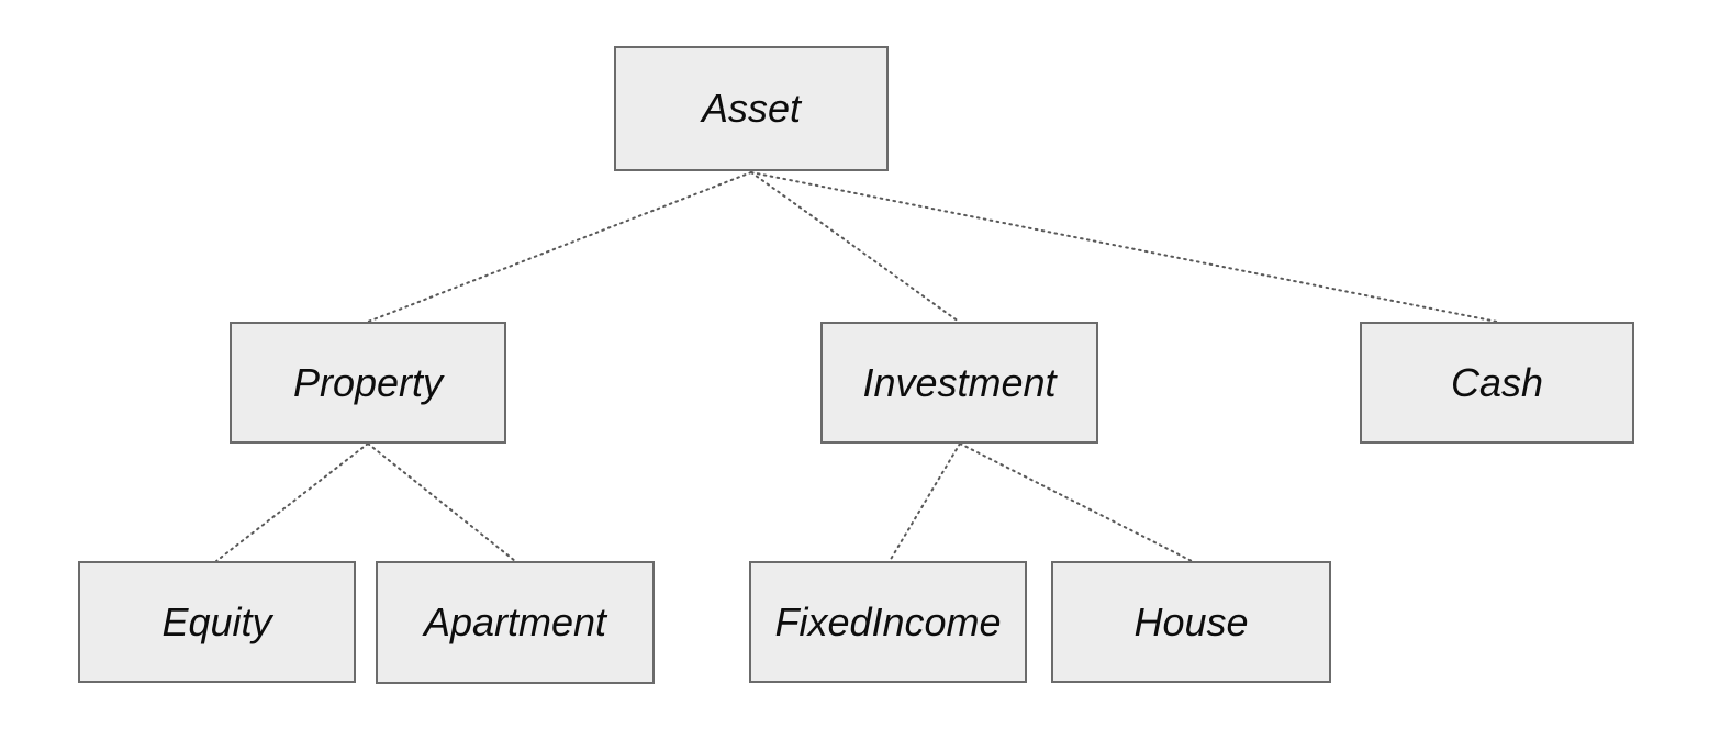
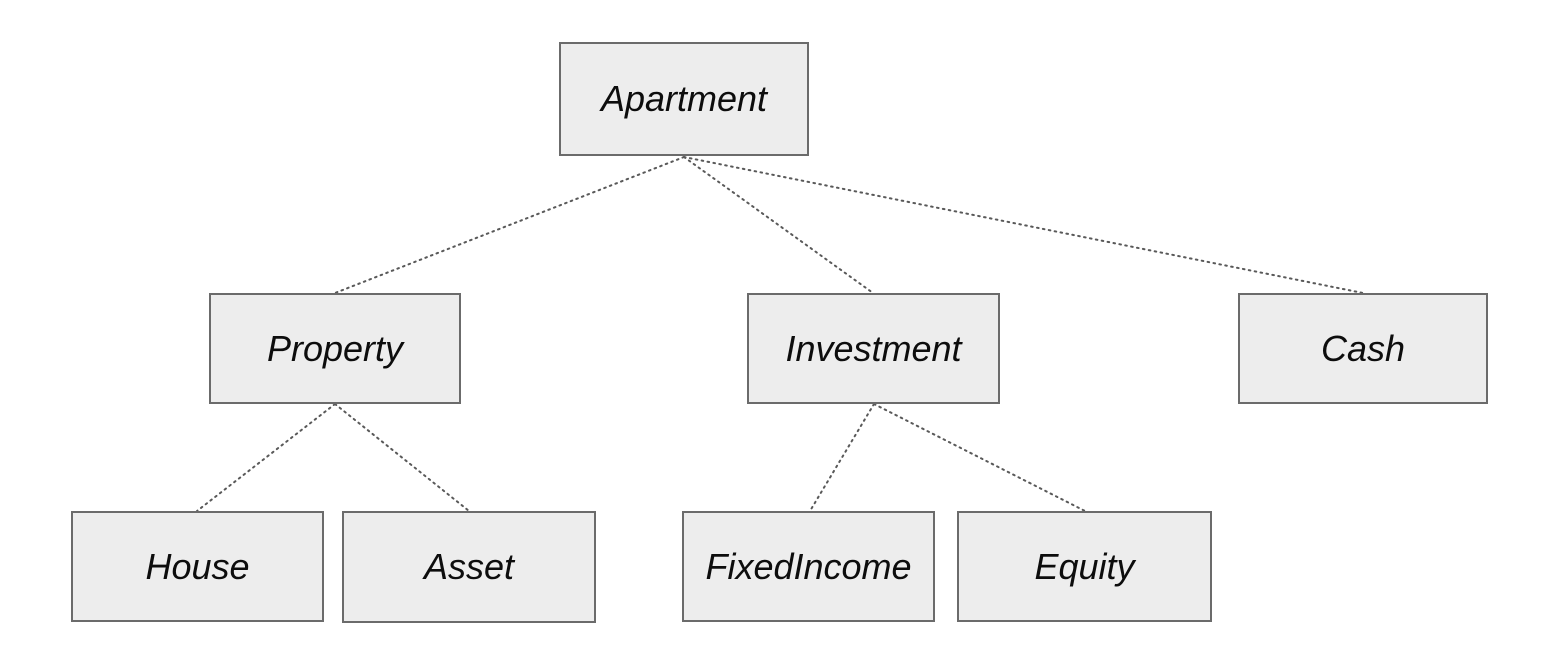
- Asset
+ Apartment
  Property
  Investment
  Cash
- Equity
+ House
- Apartment
+ Asset
  FixedIncome
- House
+ Equity
